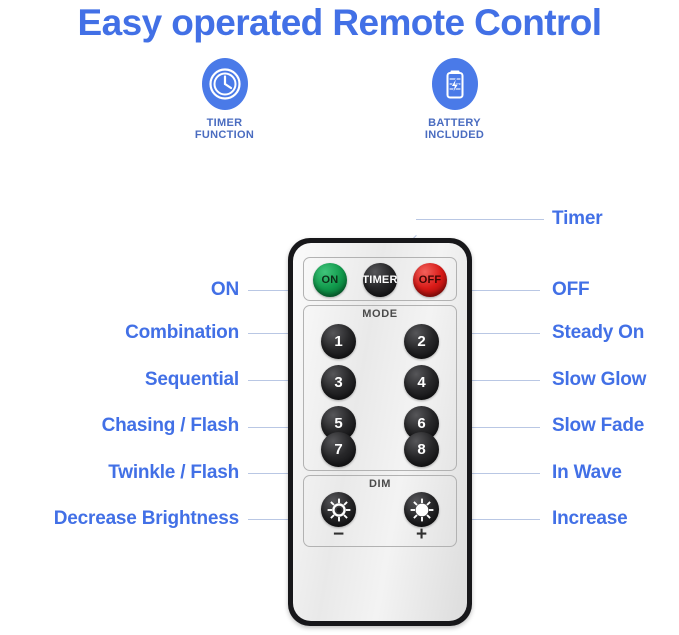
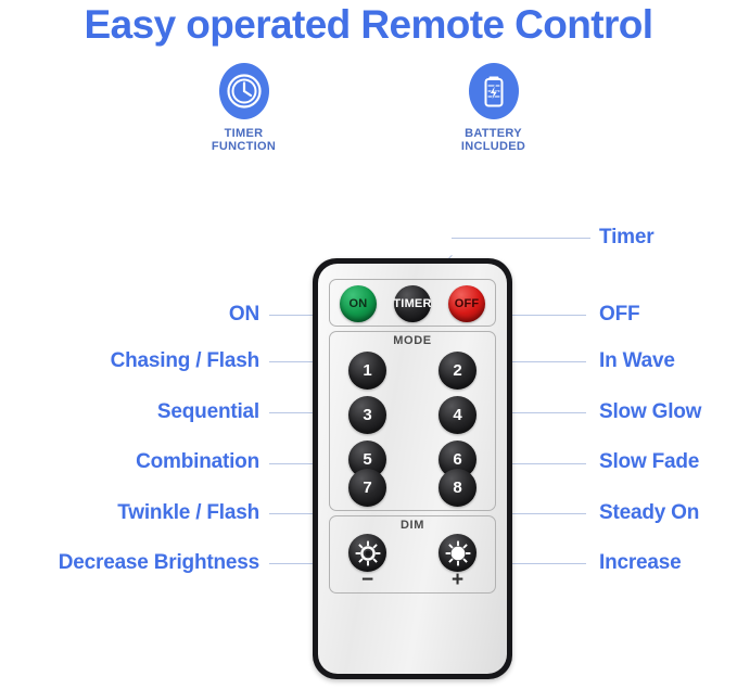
  Easy operated Remote Control
  TIMER
  FUNCTION
  BATTERY
  INCLUDED
  ON
- Combination
+ Chasing / Flash
  Sequential
- Chasing / Flash
+ Combination
  Twinkle / Flash
  Decrease Brightness
  Timer
  OFF
- Steady On
+ In Wave
  Slow Glow
  Slow Fade
- In Wave
+ Steady On
  Increase
  ON
  TIMER
  OFF
  MODE
  1
  2
  3
  4
  5
  6
  7
  8
  DIM
  −
  +
